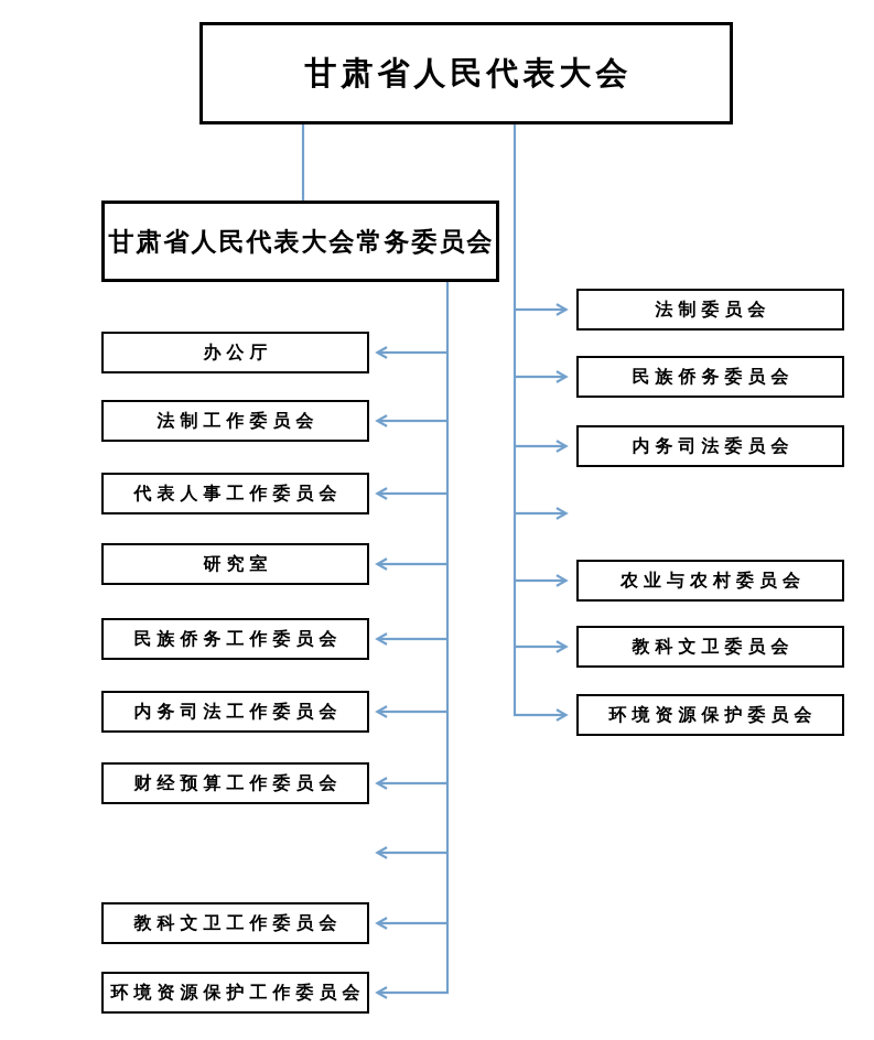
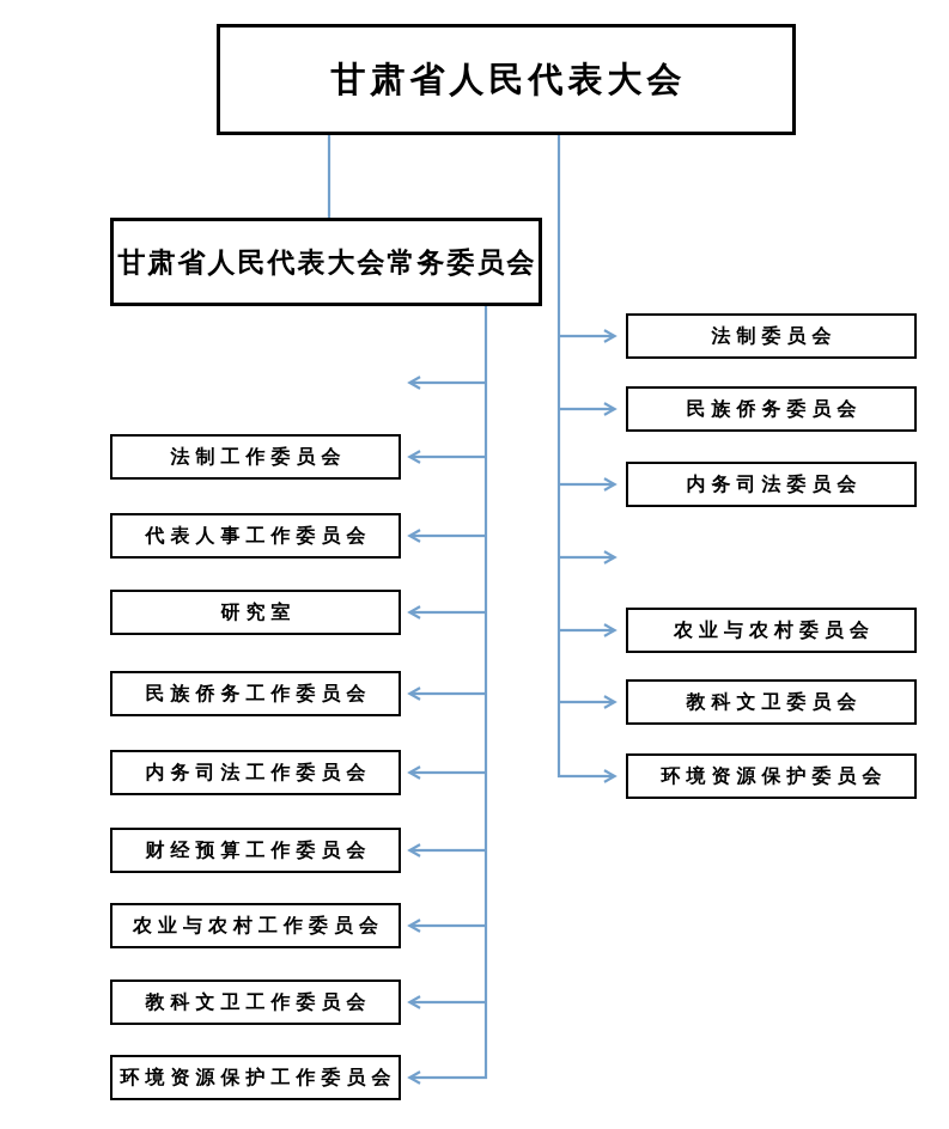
  甘肃省人民代表大会
  甘肃省人民代表大会常务委员会
- 办公厅
  法制工作委员会
  代表人事工作委员会
  研究室
  民族侨务工作委员会
  内务司法工作委员会
  财经预算工作委员会
+ 农业与农村工作委员会
  教科文卫工作委员会
  环境资源保护工作委员会
  法制委员会
  民族侨务委员会
  内务司法委员会
  农业与农村委员会
  教科文卫委员会
  环境资源保护委员会
